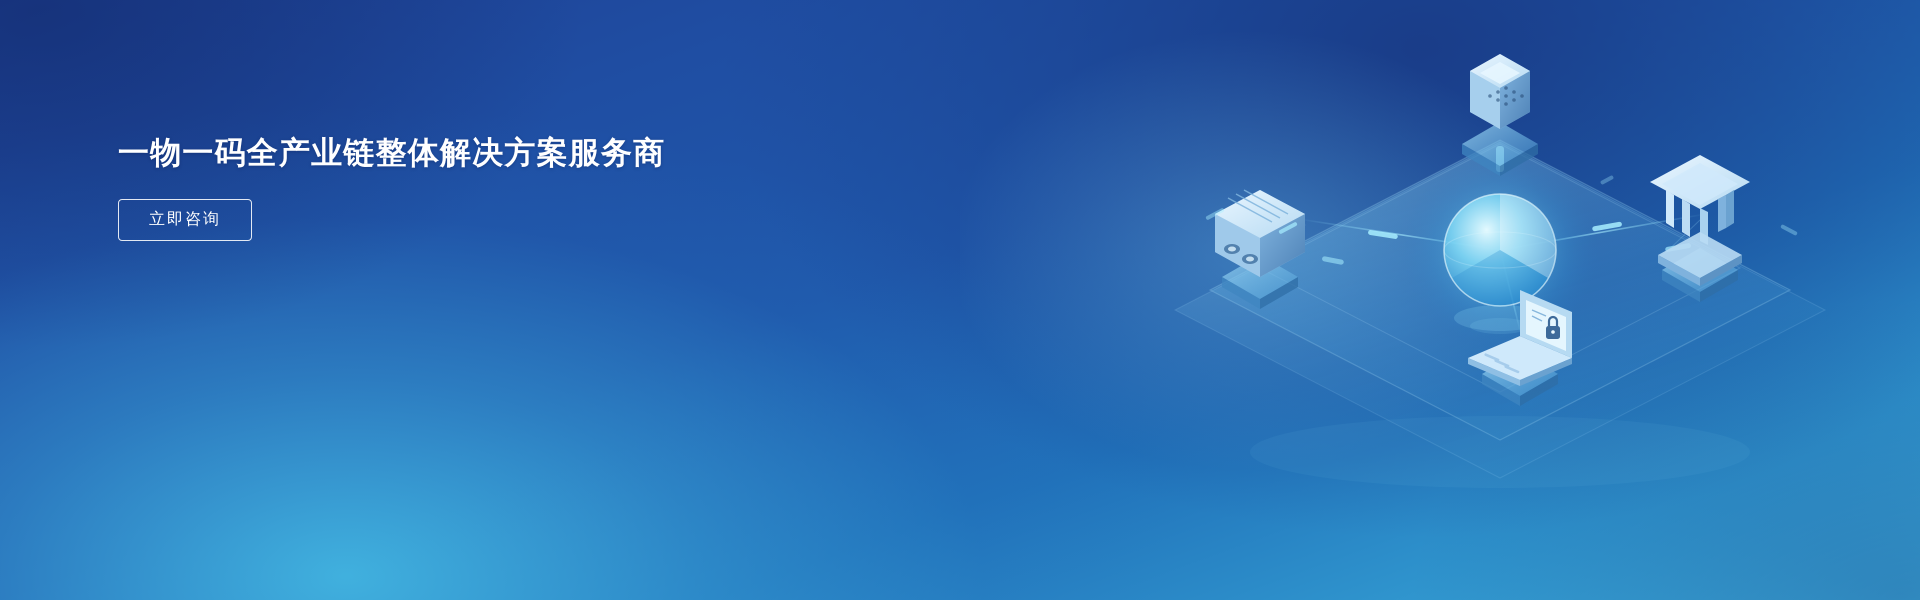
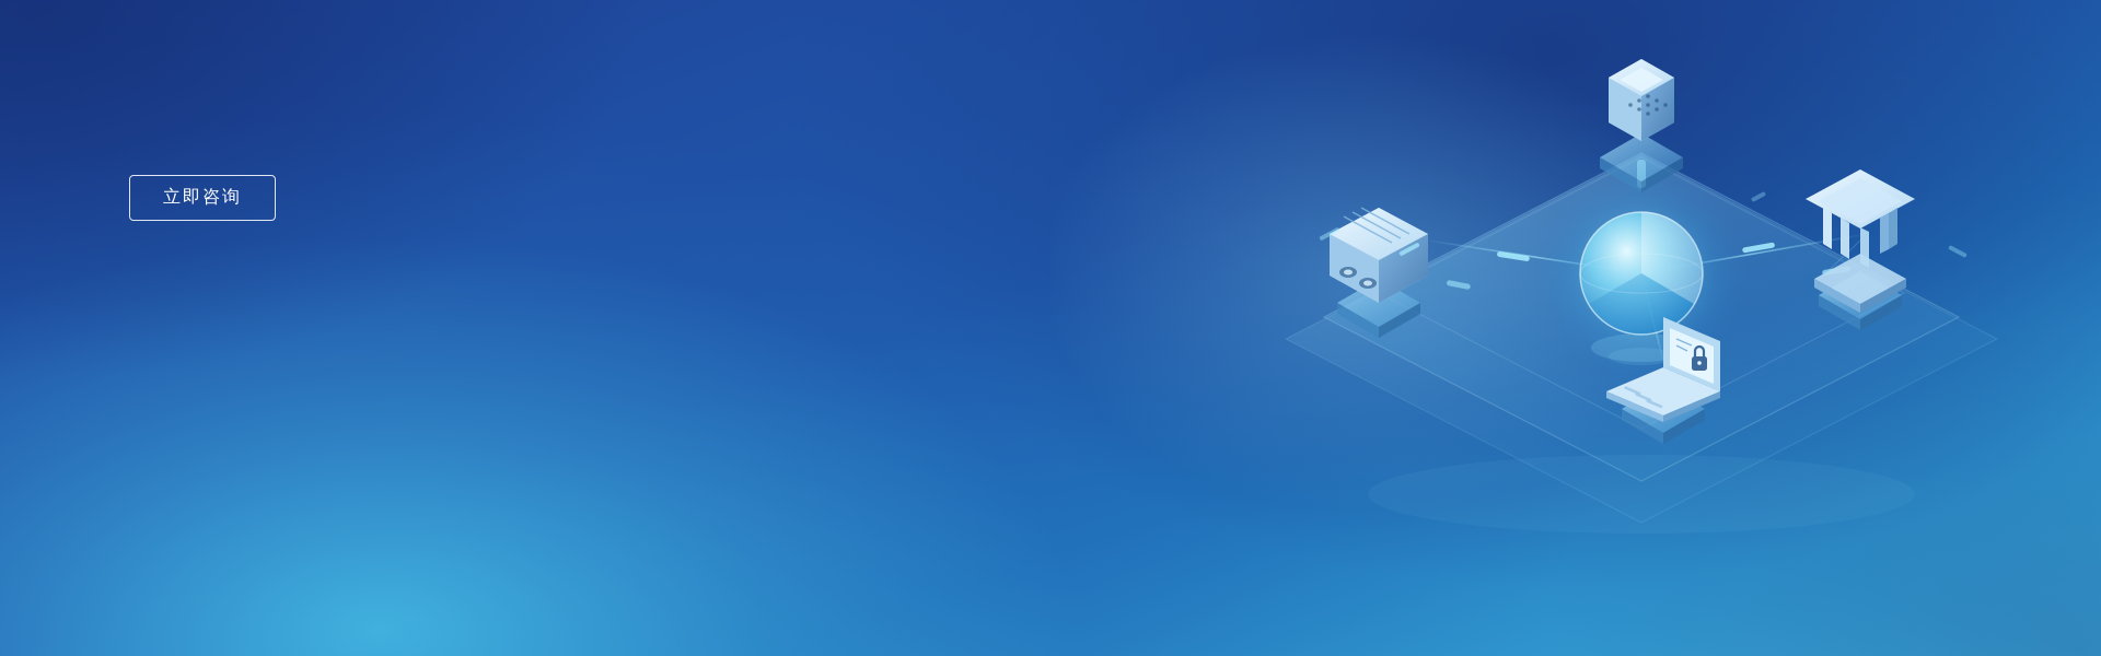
- 一物一码全产业链整体解决方案服务商
  立即咨询
